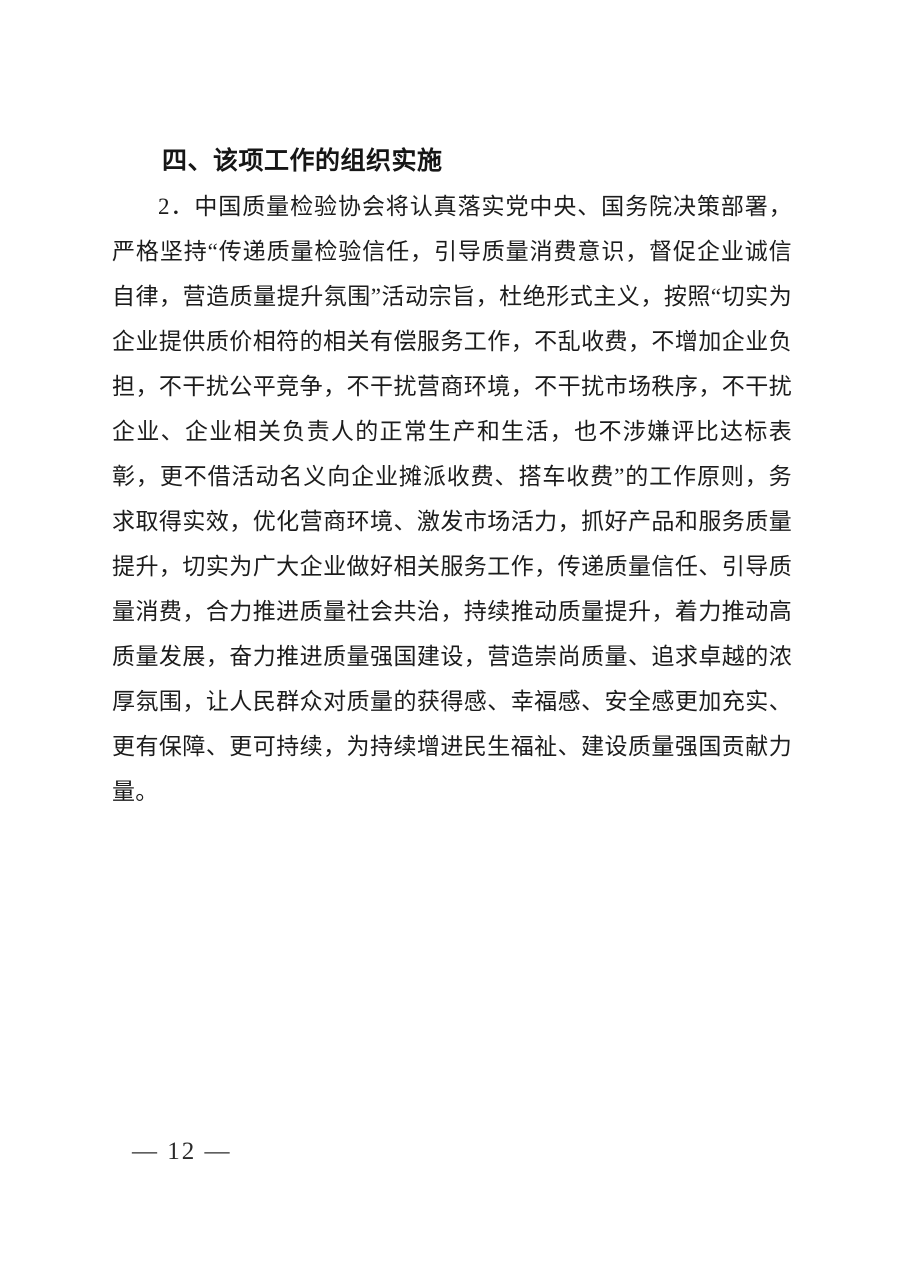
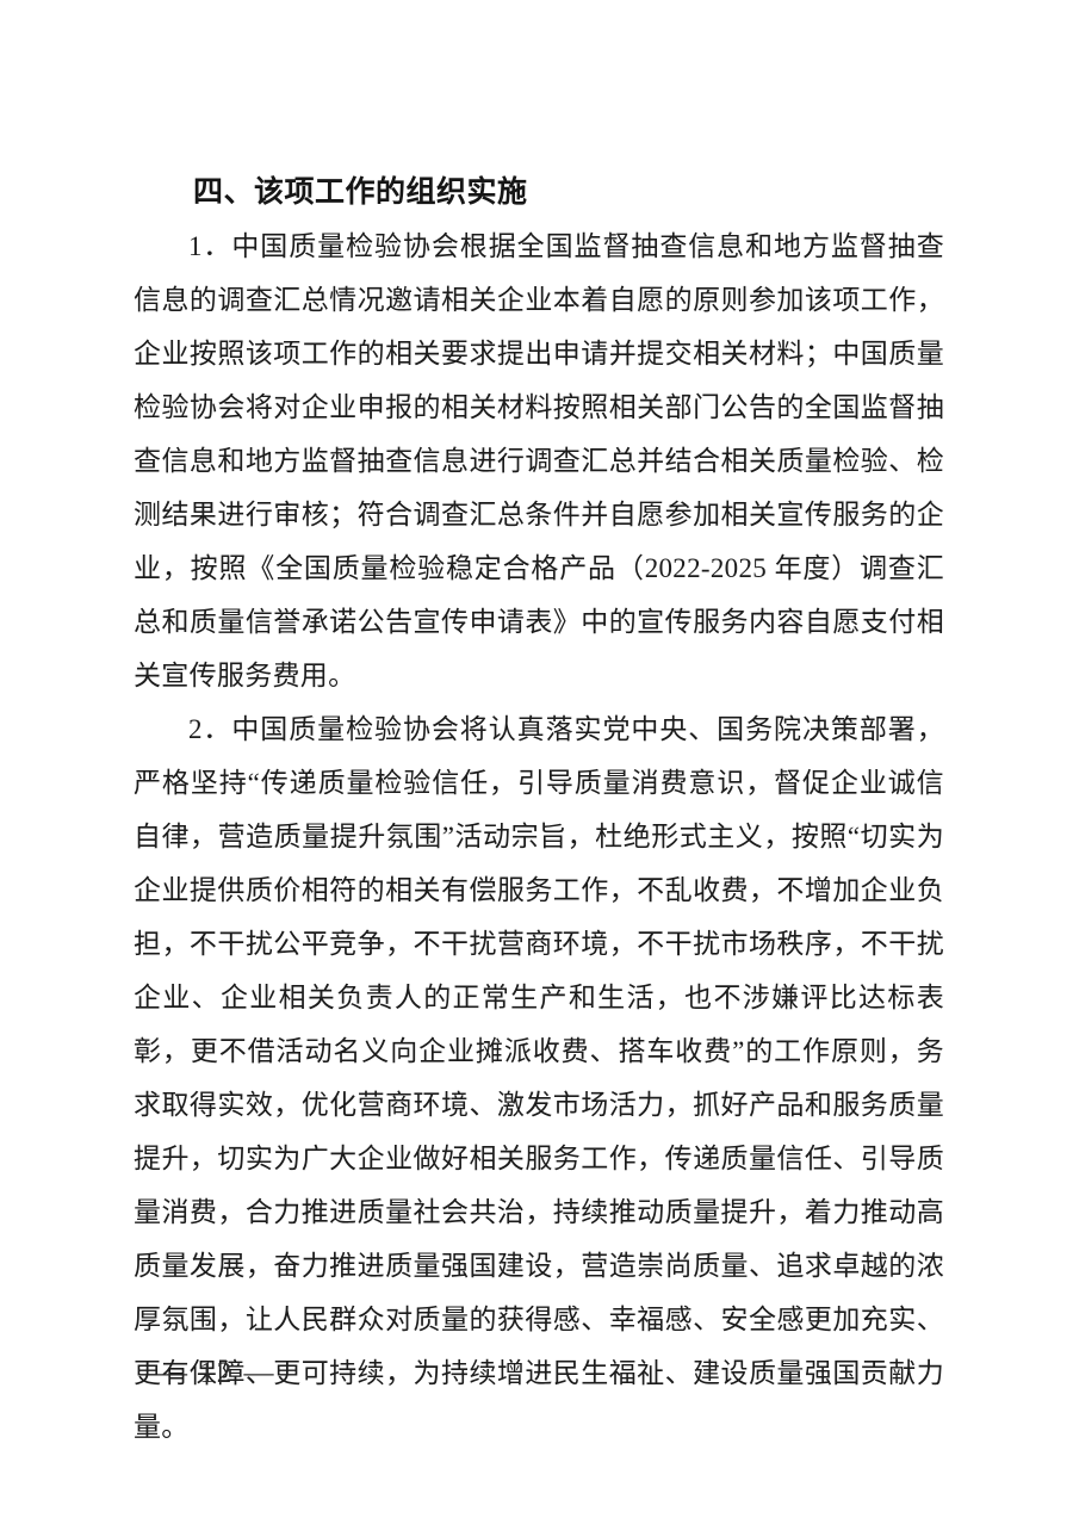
  四、该项工作的组织实施
+ 1．中国质量检验协会根据全国监督抽查信息和地方监督抽查信息的调查汇总情况邀请相关企业本着自愿的原则参加该项工作，企业按照该项工作的相关要求提出申请并提交相关材料；中国质量检验协会将对企业申报的相关材料按照相关部门公告的全国监督抽查信息和地方监督抽查信息进行调查汇总并结合相关质量检验、检测结果进行审核；符合调查汇总条件并自愿参加相关宣传服务的企业，按照《全国质量检验稳定合格产品（2022-2025 年度）调查汇总和质量信誉承诺公告宣传申请表》中的宣传服务内容自愿支付相关宣传服务费用。
  2．中国质量检验协会将认真落实党中央、国务院决策部署，严格坚持“传递质量检验信任，引导质量消费意识，督促企业诚信自律，营造质量提升氛围”活动宗旨，杜绝形式主义，按照“切实为企业提供质价相符的相关有偿服务工作，不乱收费，不增加企业负担，不干扰公平竞争，不干扰营商环境，不干扰市场秩序，不干扰企业、企业相关负责人的正常生产和生活，也不涉嫌评比达标表彰，更不借活动名义向企业摊派收费、搭车收费”的工作原则，务求取得实效，优化营商环境、激发市场活力，抓好产品和服务质量提升，切实为广大企业做好相关服务工作，传递质量信任、引导质量消费，合力推进质量社会共治，持续推动质量提升，着力推动高质量发展，奋力推进质量强国建设，营造崇尚质量、追求卓越的浓厚氛围，让人民群众对质量的获得感、幸福感、安全感更加充实、更有保障、更可持续，为持续增进民生福祉、建设质量强国贡献力量。
  — 12 —
